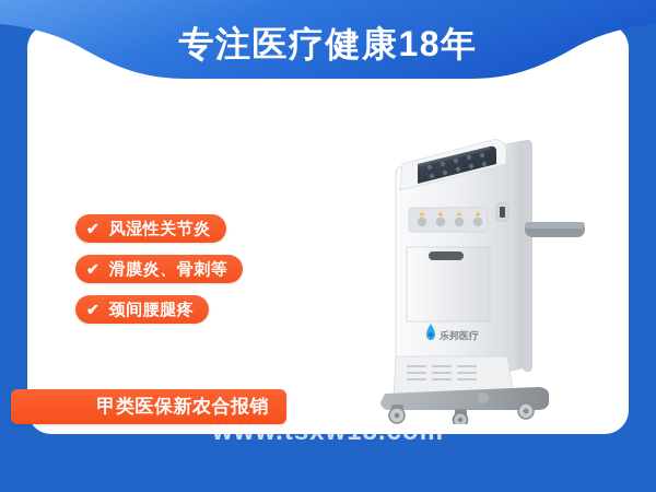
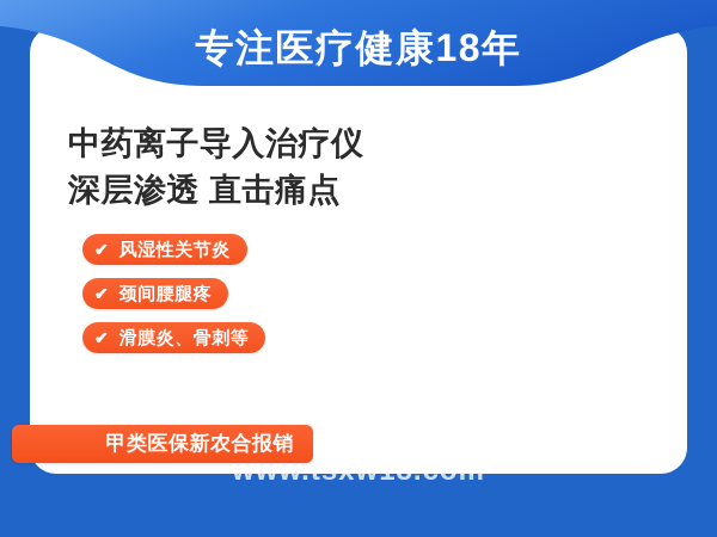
  专注医疗健康18年
+ 中药离子导入治疗仪
+ 深层渗透 直击痛点
  ✔
  风湿性关节炎
  ✔
- 滑膜炎、骨刺等
+ 颈间腰腿疼
  ✔
- 颈间腰腿疼
+ 滑膜炎、骨刺等
- 乐邦医疗
  甲类医保新农合报销
  www.tsxw18.com
